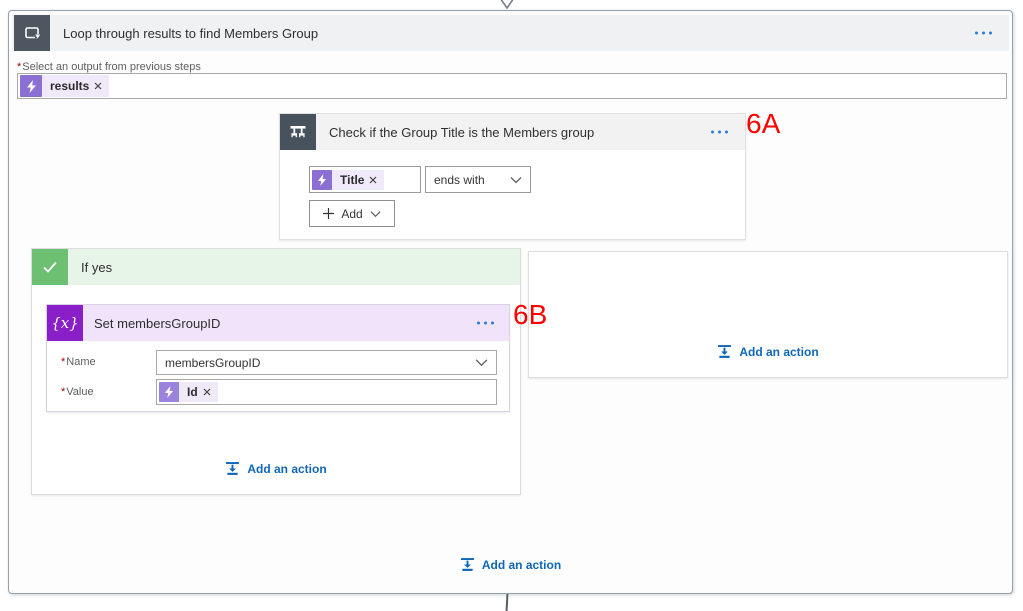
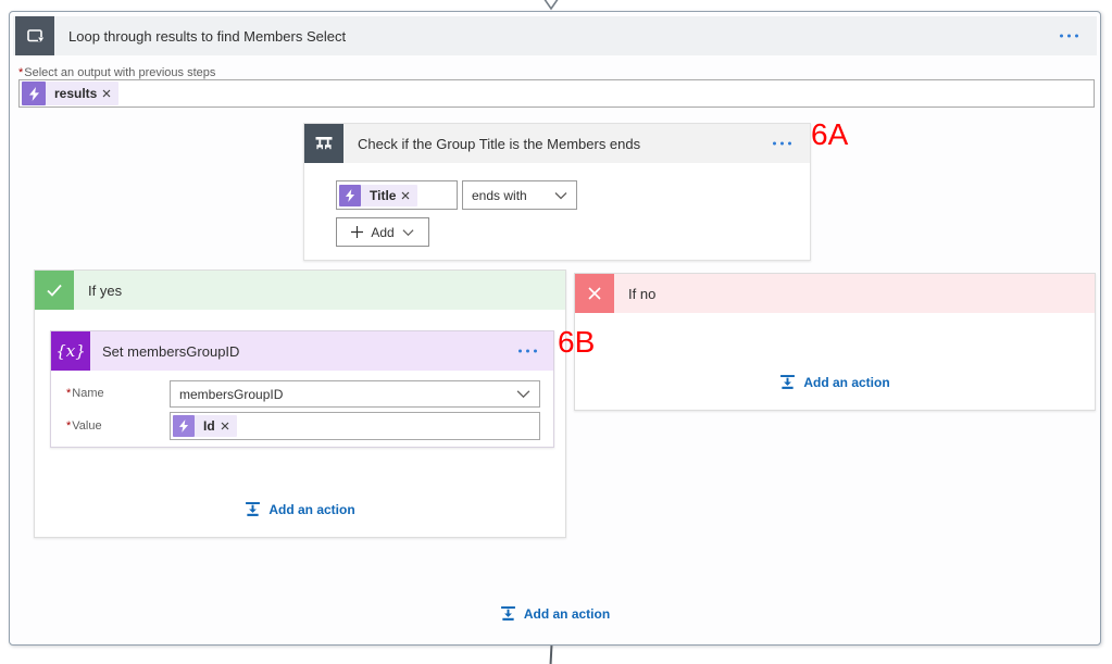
- Loop through results to find Members Group
+ Loop through results to find Members Select
- *Select an output from previous steps
+ *Select an output with previous steps
  results
- Check if the Group Title is the Members group
+ Check if the Group Title is the Members ends
  Title
  ends with
  Add
  If yes
  {x}
  Set membersGroupID
  *Name
  membersGroupID
  *Value
  Id
  Add an action
+ If no
  Add an action
  Add an action
  6A
  6B
